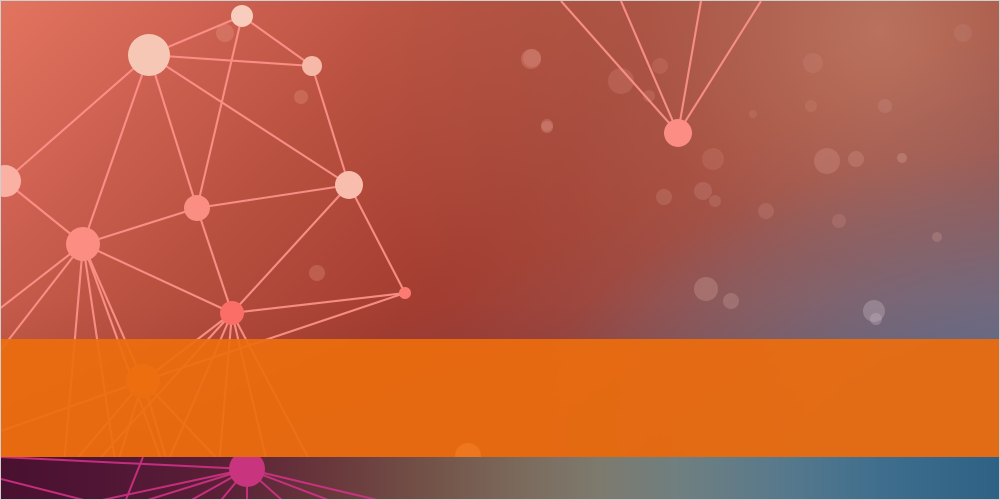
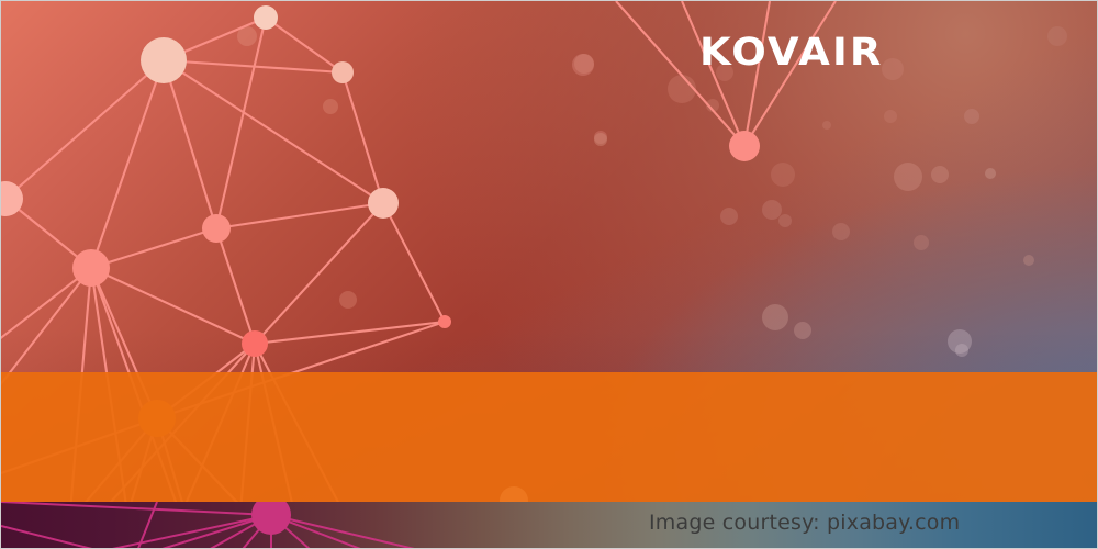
+ KOVAIR
+ Image courtesy: pixabay.com
